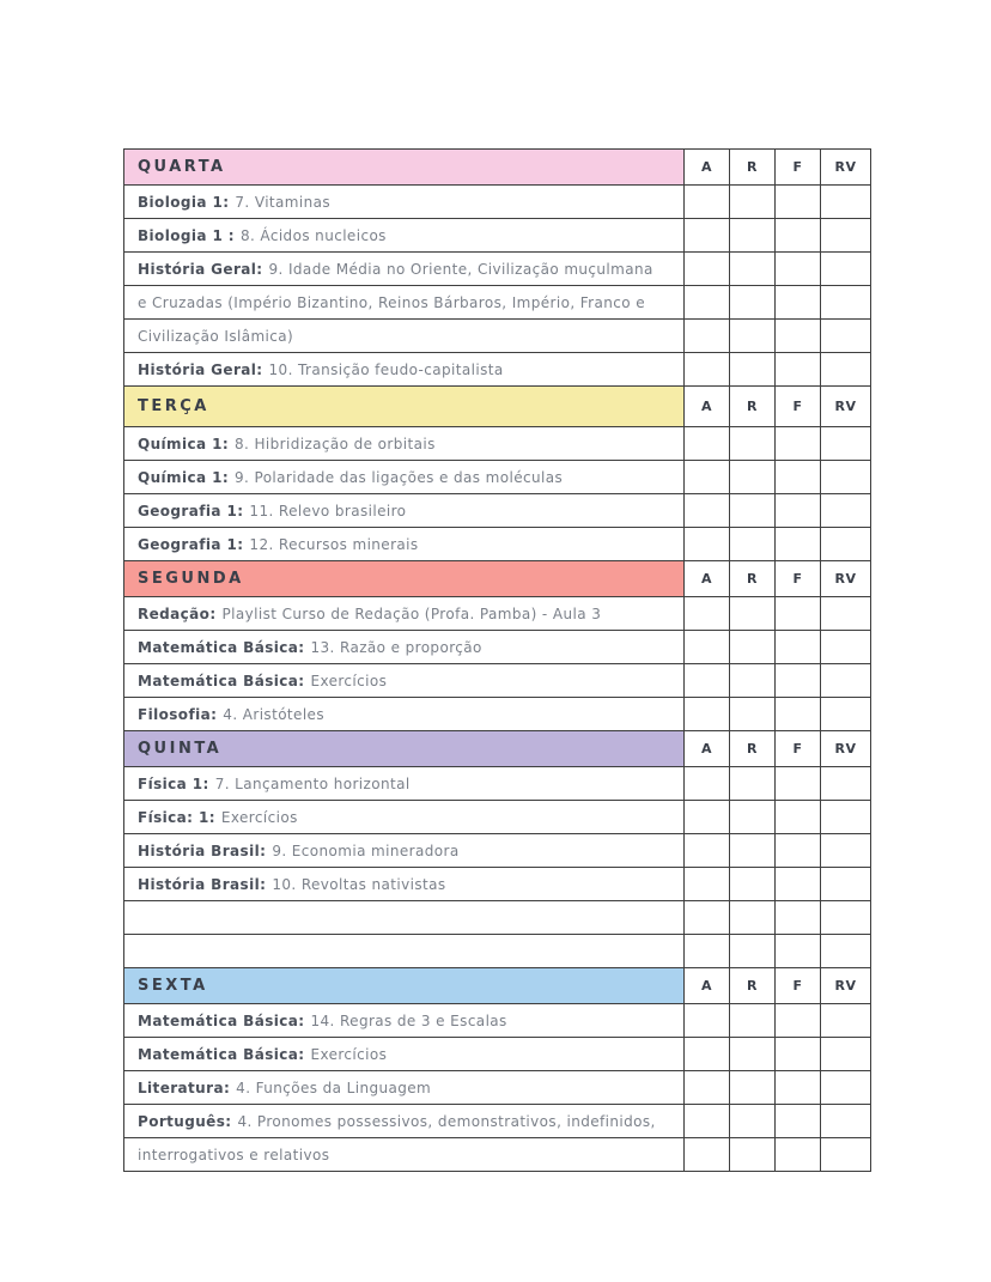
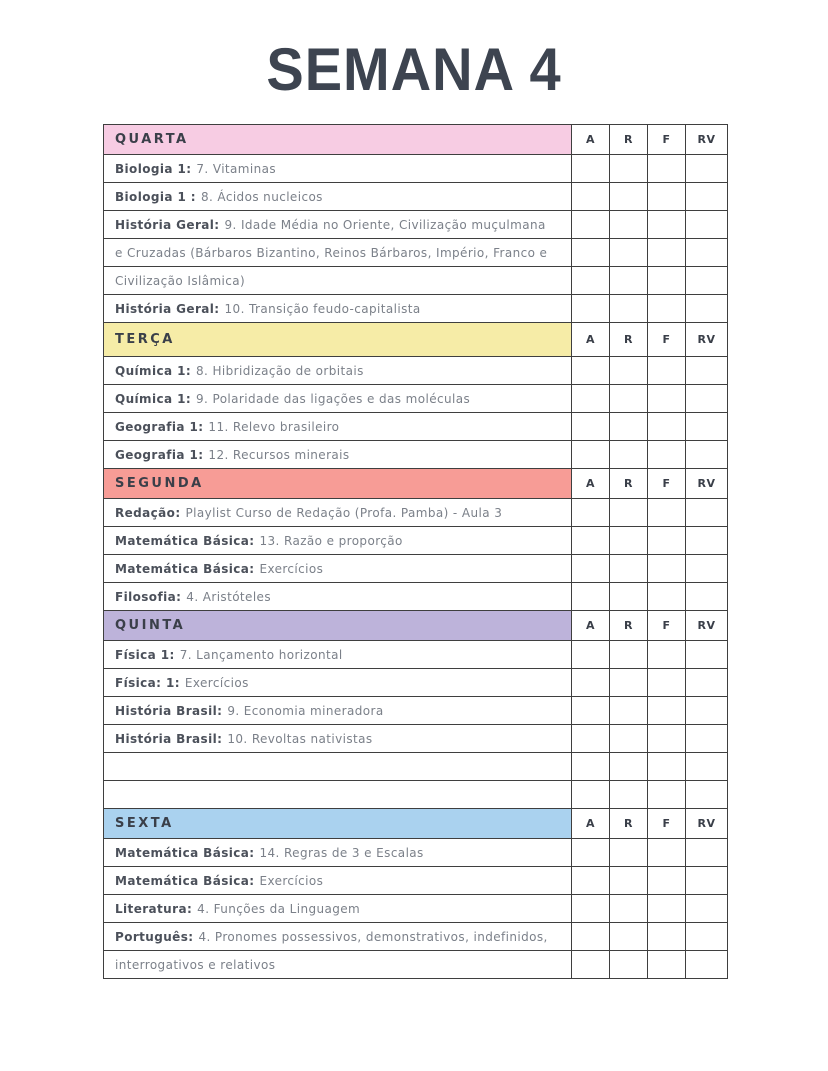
+ SEMANA 4
  QUARTA
  A
  R
  F
  RV
  Biologia 1:
  7. Vitaminas
  Biologia 1 :
  8. Ácidos nucleicos
  História Geral:
  9. Idade Média no Oriente, Civilização muçulmana
- e Cruzadas (Império Bizantino, Reinos Bárbaros, Império, Franco e
+ e Cruzadas (Bárbaros Bizantino, Reinos Bárbaros, Império, Franco e
  Civilização Islâmica)
  História Geral:
  10. Transição feudo-capitalista
  TERÇA
  A
  R
  F
  RV
  Química 1:
  8. Hibridização de orbitais
  Química 1:
  9. Polaridade das ligações e das moléculas
  Geografia 1:
  11. Relevo brasileiro
  Geografia 1:
  12. Recursos minerais
  SEGUNDA
  A
  R
  F
  RV
  Redação:
  Playlist Curso de Redação (Profa. Pamba) - Aula 3
  Matemática Básica:
  13. Razão e proporção
  Matemática Básica:
  Exercícios
  Filosofia:
  4. Aristóteles
  QUINTA
  A
  R
  F
  RV
  Física 1:
  7. Lançamento horizontal
  Física: 1:
  Exercícios
  História Brasil:
  9. Economia mineradora
  História Brasil:
  10. Revoltas nativistas
  SEXTA
  A
  R
  F
  RV
  Matemática Básica:
  14. Regras de 3 e Escalas
  Matemática Básica:
  Exercícios
  Literatura:
  4. Funções da Linguagem
  Português:
  4. Pronomes possessivos, demonstrativos, indefinidos,
  interrogativos e relativos
